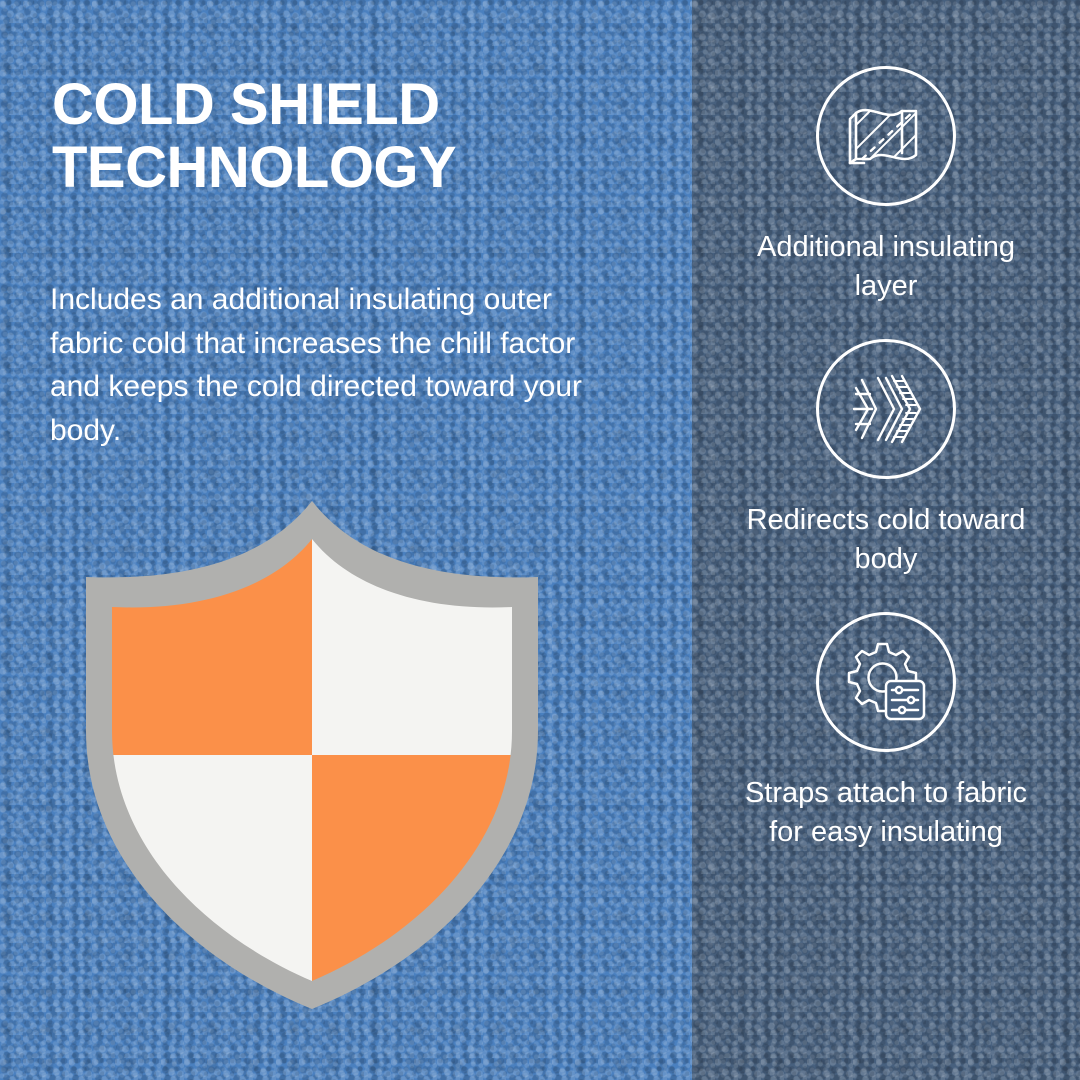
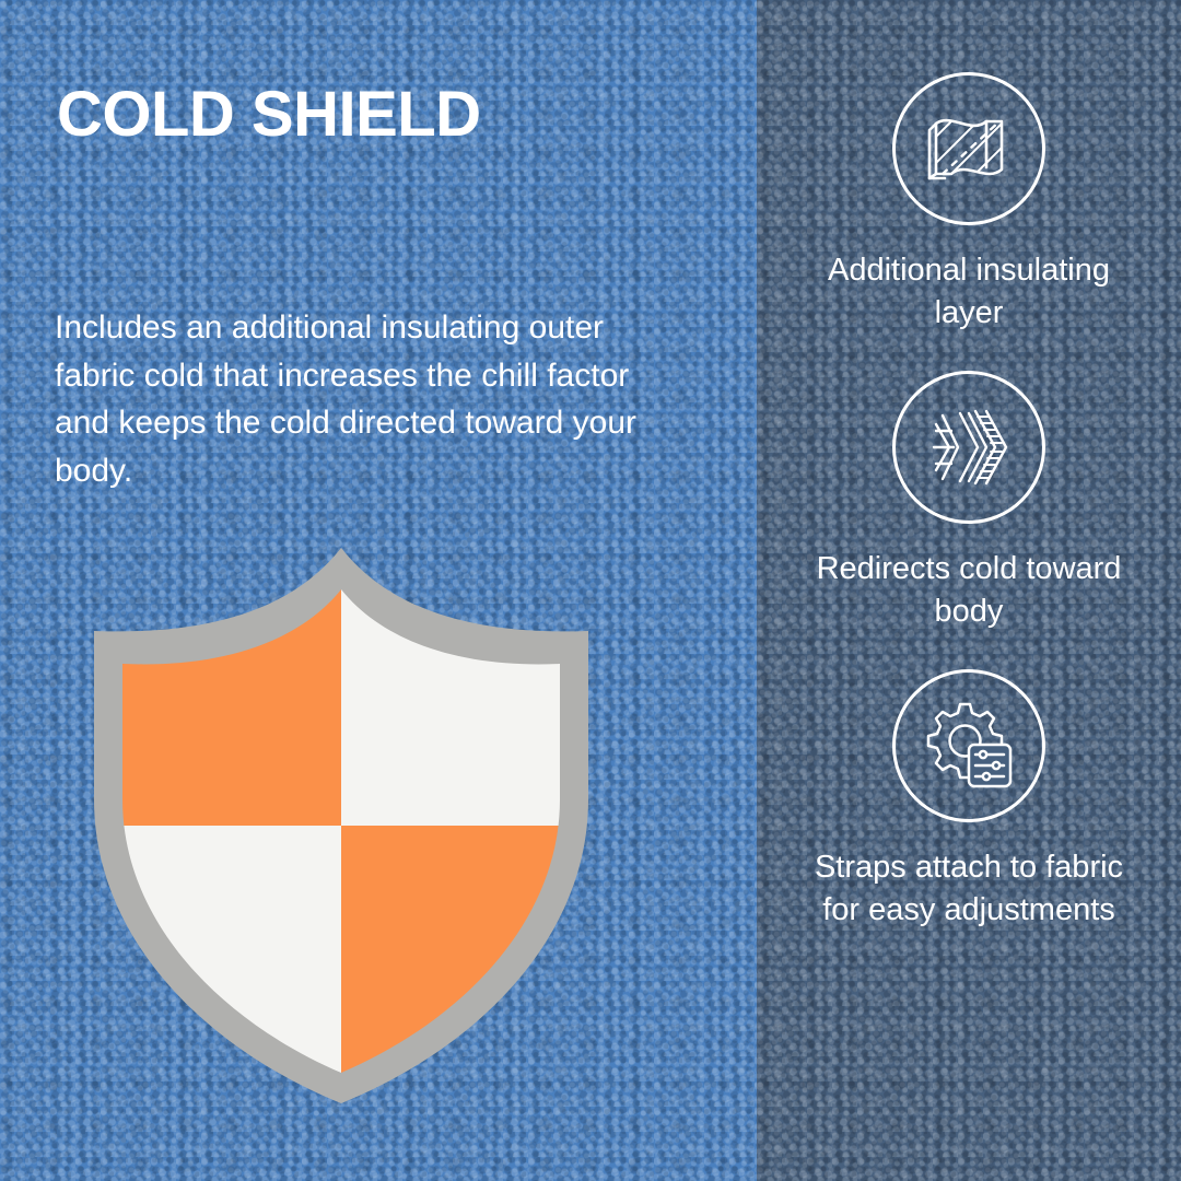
  COLD SHIELD
- TECHNOLOGY
  Includes an additional insulating outer fabric cold that increases the chill factor and keeps the cold directed toward your body.
  Additional insulating layer
  Redirects cold toward body
- Straps attach to fabric for easy insulating
+ Straps attach to fabric for easy adjustments
